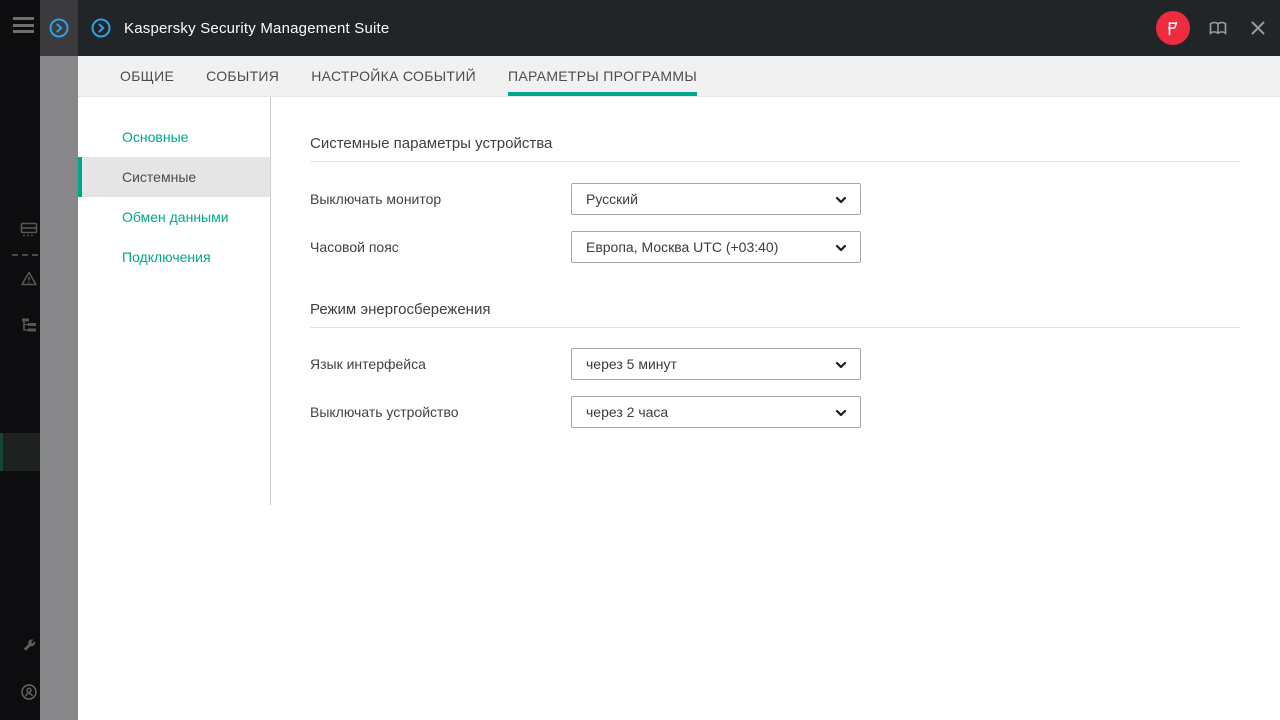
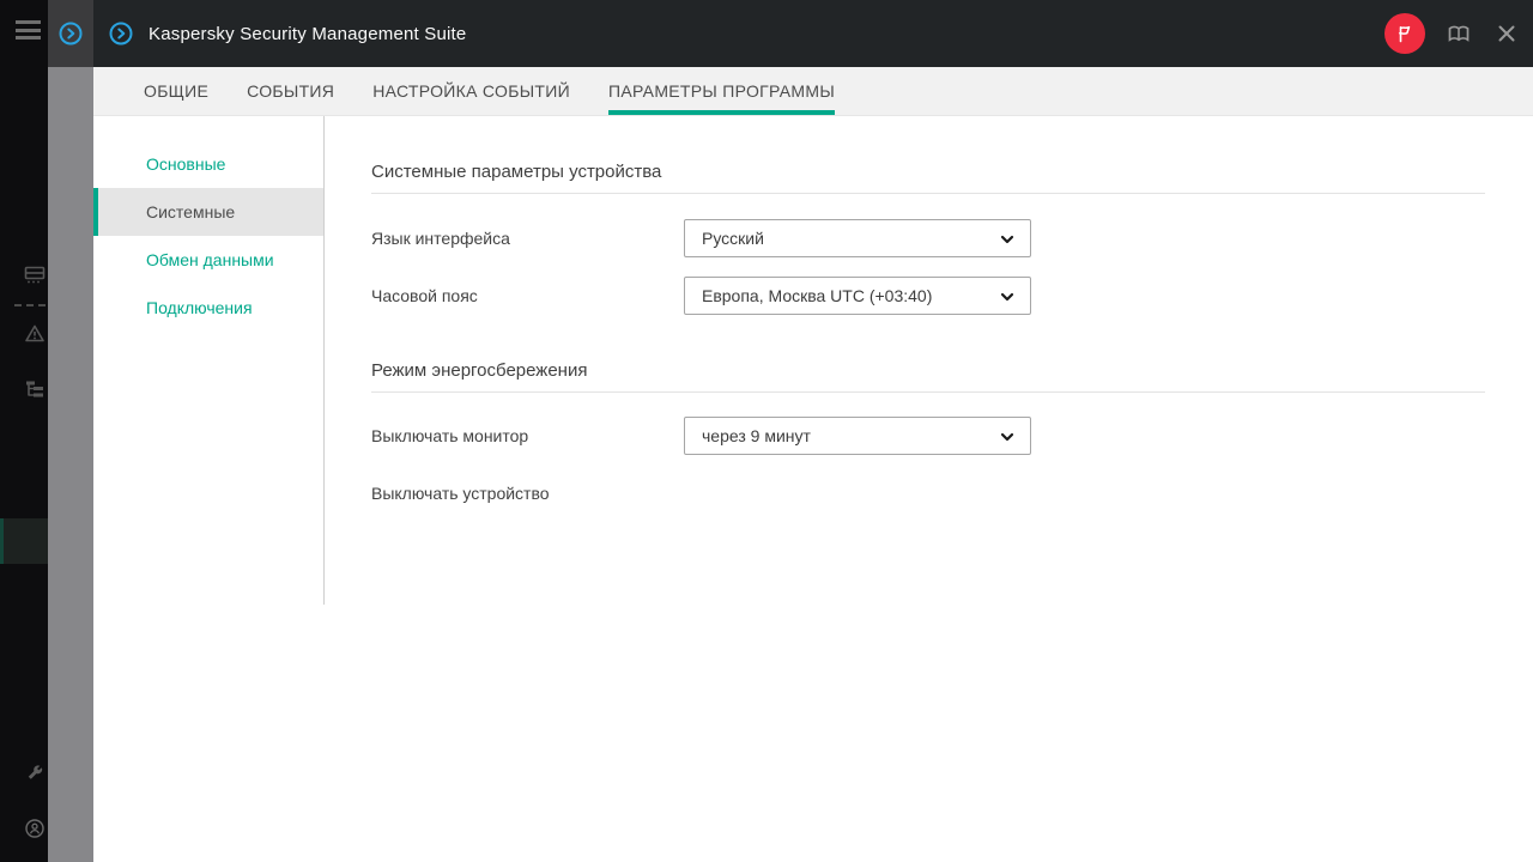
  Kaspersky Security Management Suite
  ОБЩИЕ
  СОБЫТИЯ
  НАСТРОЙКА СОБЫТИЙ
  ПАРАМЕТРЫ ПРОГРАММЫ
  Основные
  Системные
  Обмен данными
  Подключения
  Системные параметры устройства
- Выключать монитор
+ Язык интерфейса
  Русский
  Часовой пояс
  Европа, Москва UTC (+03:40)
  Режим энергосбережения
- Язык интерфейса
+ Выключать монитор
- через 5 минут
+ через 9 минут
  Выключать устройство
- через 2 часа
